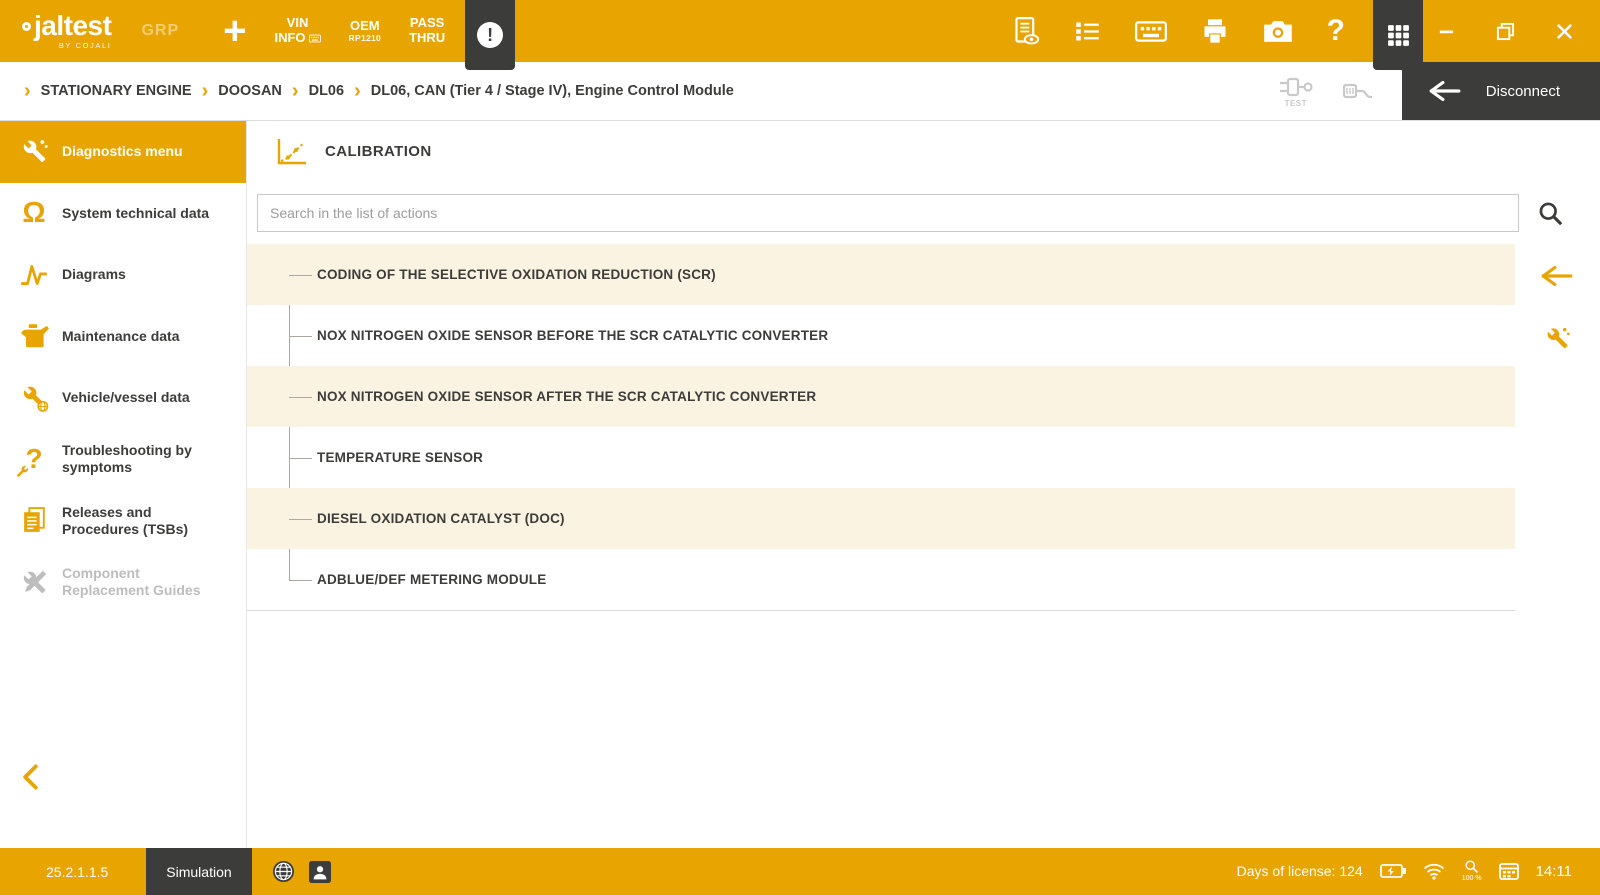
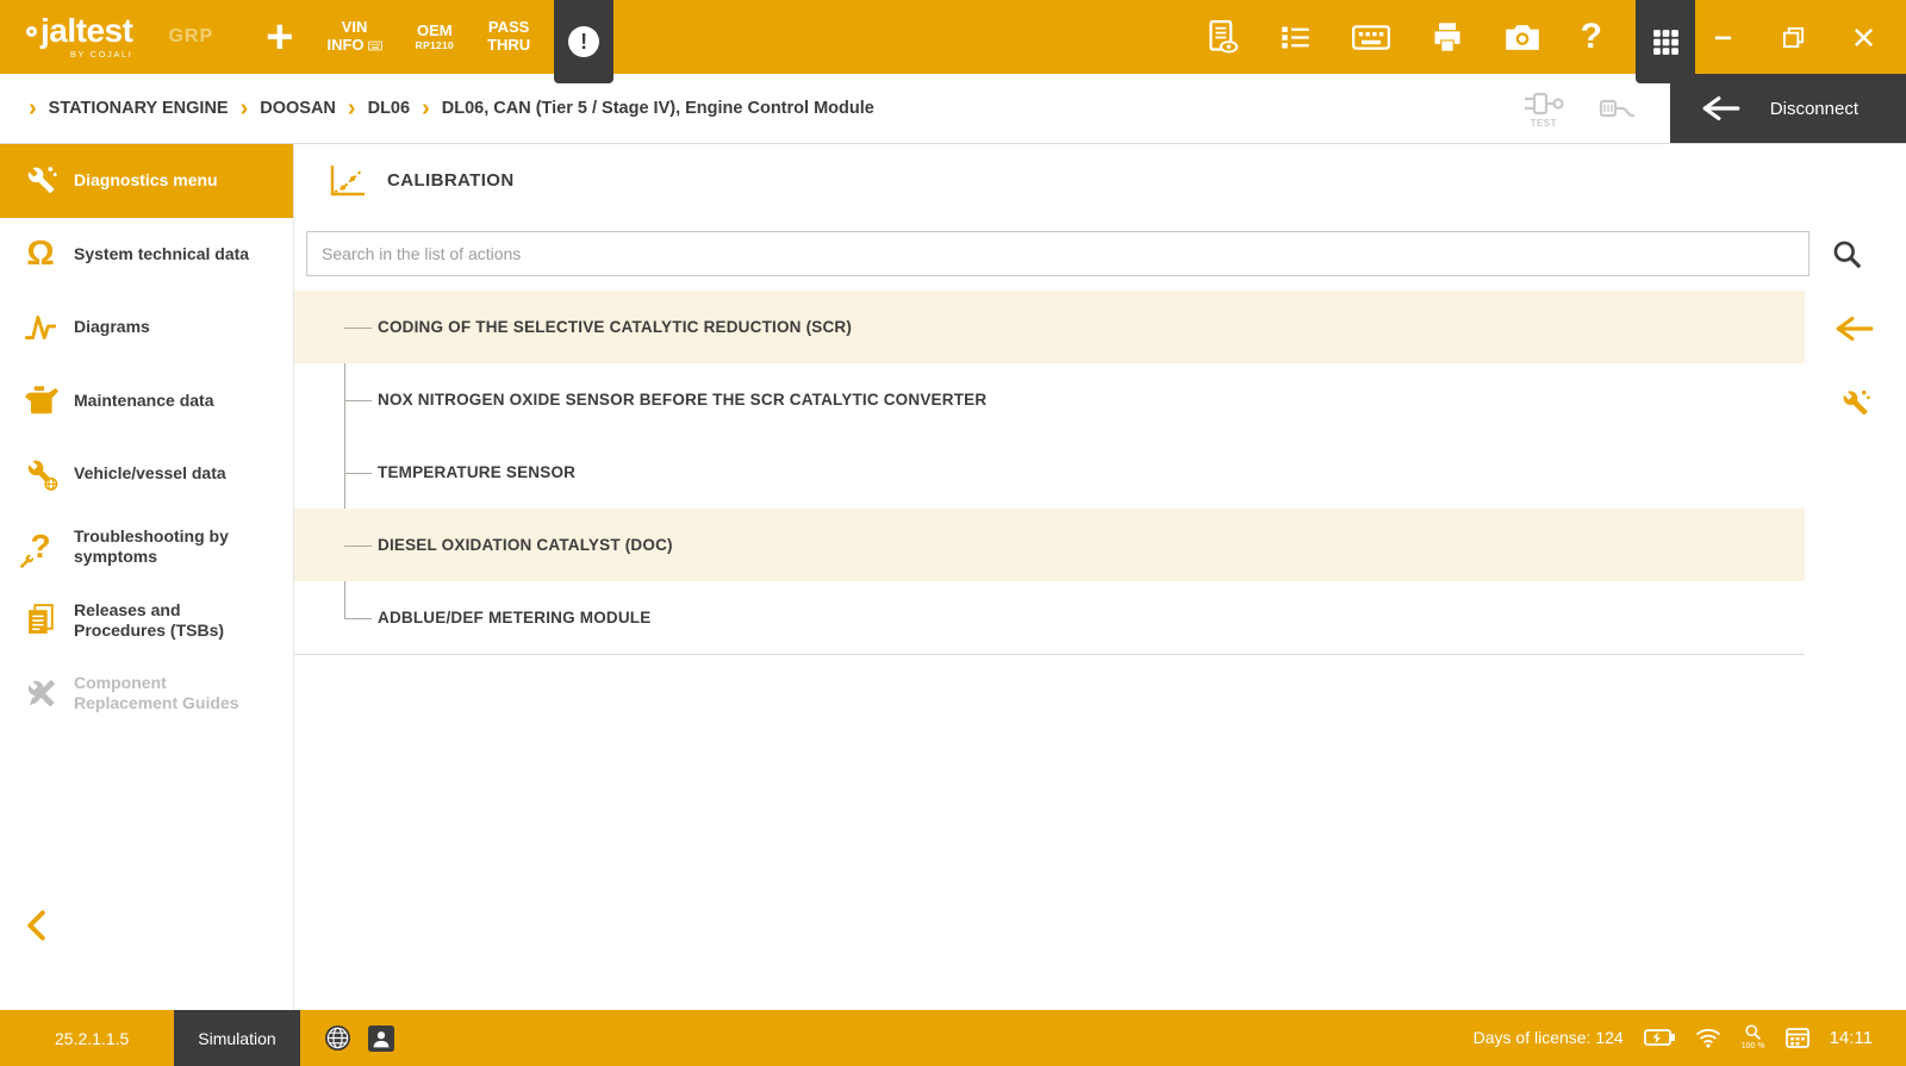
  jaltest
  BY COJALI
  GRP
  VIN
  INFO
  OEM
  RP1210
  PASS
  THRU
  ?
  STATIONARY ENGINE
  DOOSAN
  DL06
- DL06, CAN (Tier 4 / Stage IV), Engine Control Module
+ DL06, CAN (Tier 5 / Stage IV), Engine Control Module
  TEST
  Disconnect
  Diagnostics menu
  System technical data
  Diagrams
  Maintenance data
  Vehicle/vessel data
  Troubleshooting by symptoms
  Releases and Procedures (TSBs)
  Component Replacement Guides
  CALIBRATION
  Search in the list of actions
- CODING OF THE SELECTIVE OXIDATION REDUCTION (SCR)
+ CODING OF THE SELECTIVE CATALYTIC REDUCTION (SCR)
  NOX NITROGEN OXIDE SENSOR BEFORE THE SCR CATALYTIC CONVERTER
- NOX NITROGEN OXIDE SENSOR AFTER THE SCR CATALYTIC CONVERTER
  TEMPERATURE SENSOR
  DIESEL OXIDATION CATALYST (DOC)
  ADBLUE/DEF METERING MODULE
  25.2.1.1.5
  Simulation
  Days of license: 124
  14:11
